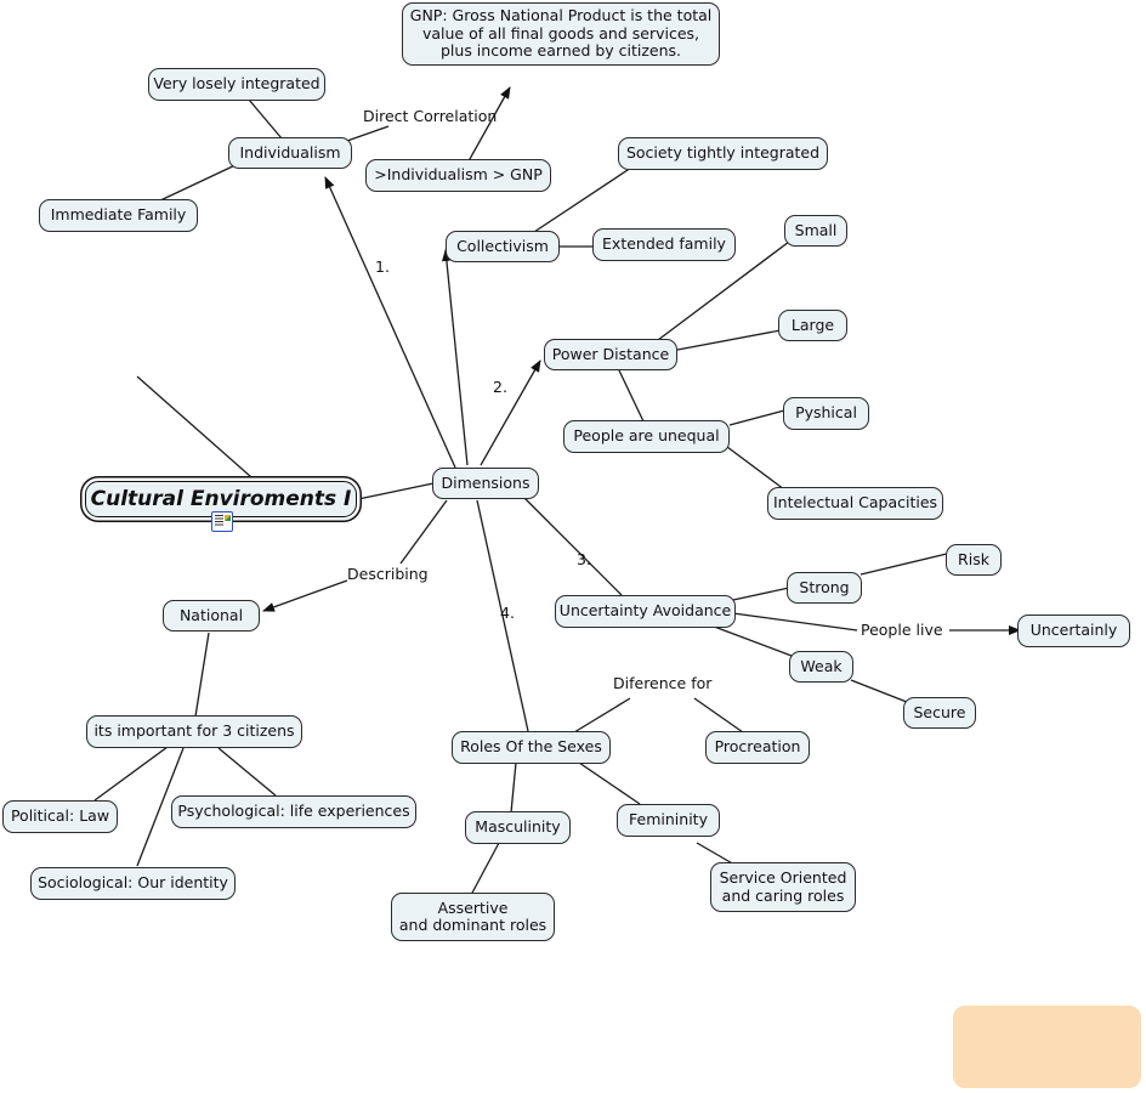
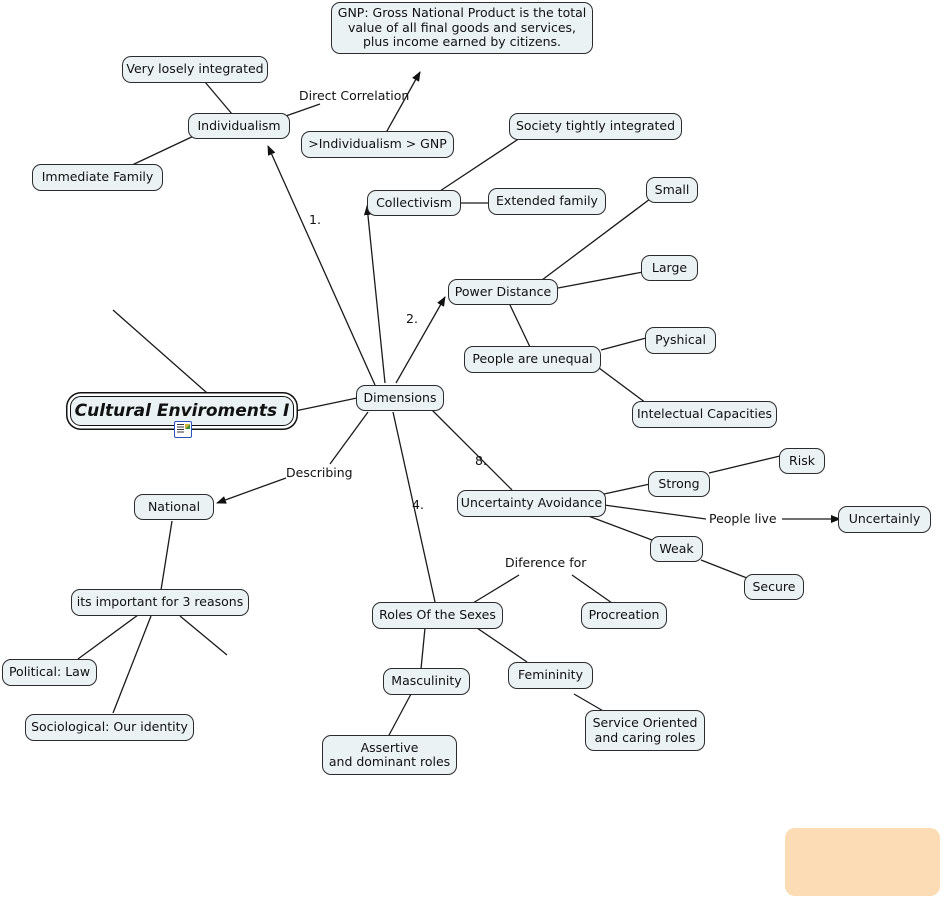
  GNP: Gross National Product is the total
  value of all final goods and services,
  plus income earned by citizens.
  Very losely integrated
  Individualism
  Immediate Family
  >Individualism > GNP
  Society tightly integrated
  Collectivism
  Extended family
  Small
  Large
  Power Distance
  Pyshical
  People are unequal
  Intelectual Capacities
  Cultural Enviroments I
  Dimensions
  Risk
  Strong
  Uncertainty Avoidance
  Uncertainly
  Weak
  Secure
  National
- its important for 3 citizens
+ its important for 3 reasons
  Political: Law
- Psychological: life experiences
  Sociological: Our identity
  Roles Of the Sexes
  Procreation
  Masculinity
  Femininity
  Assertive
  and dominant roles
  Service Oriented
  and caring roles
  Direct Correlation
  Describing
  People live
  Diference for
  1.
  2.
- 3.
+ 8.
  4.
